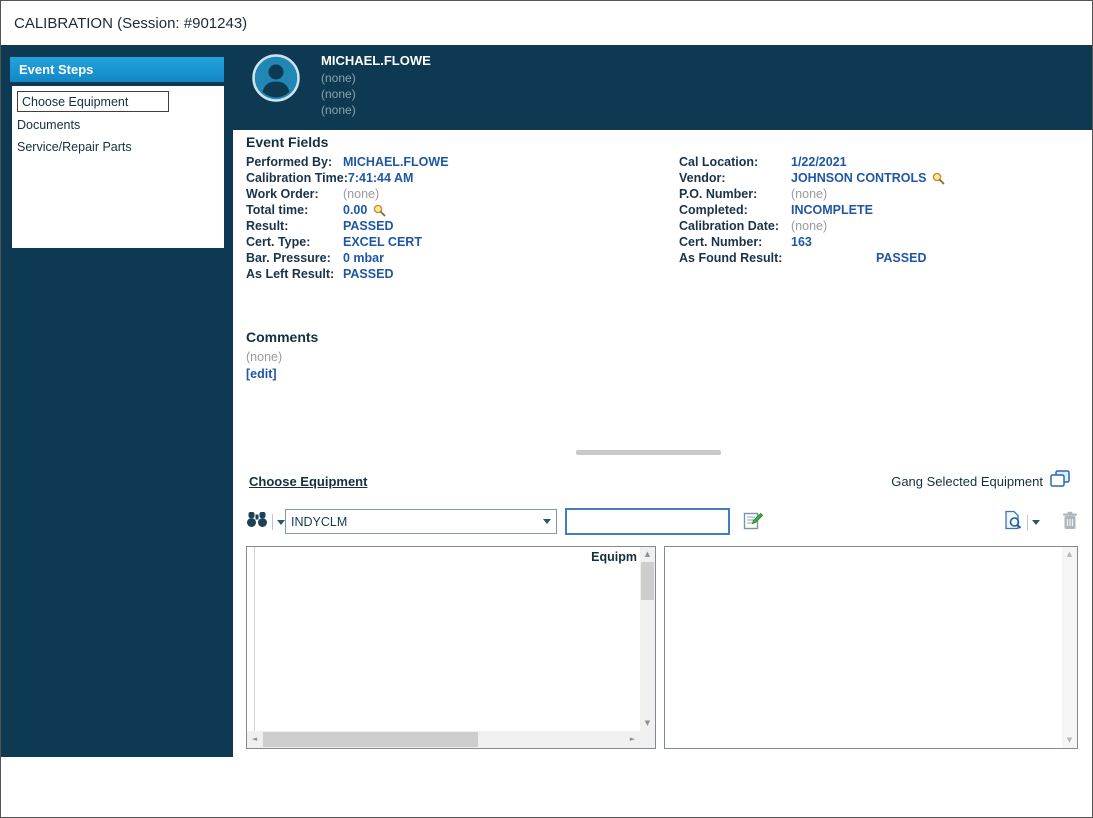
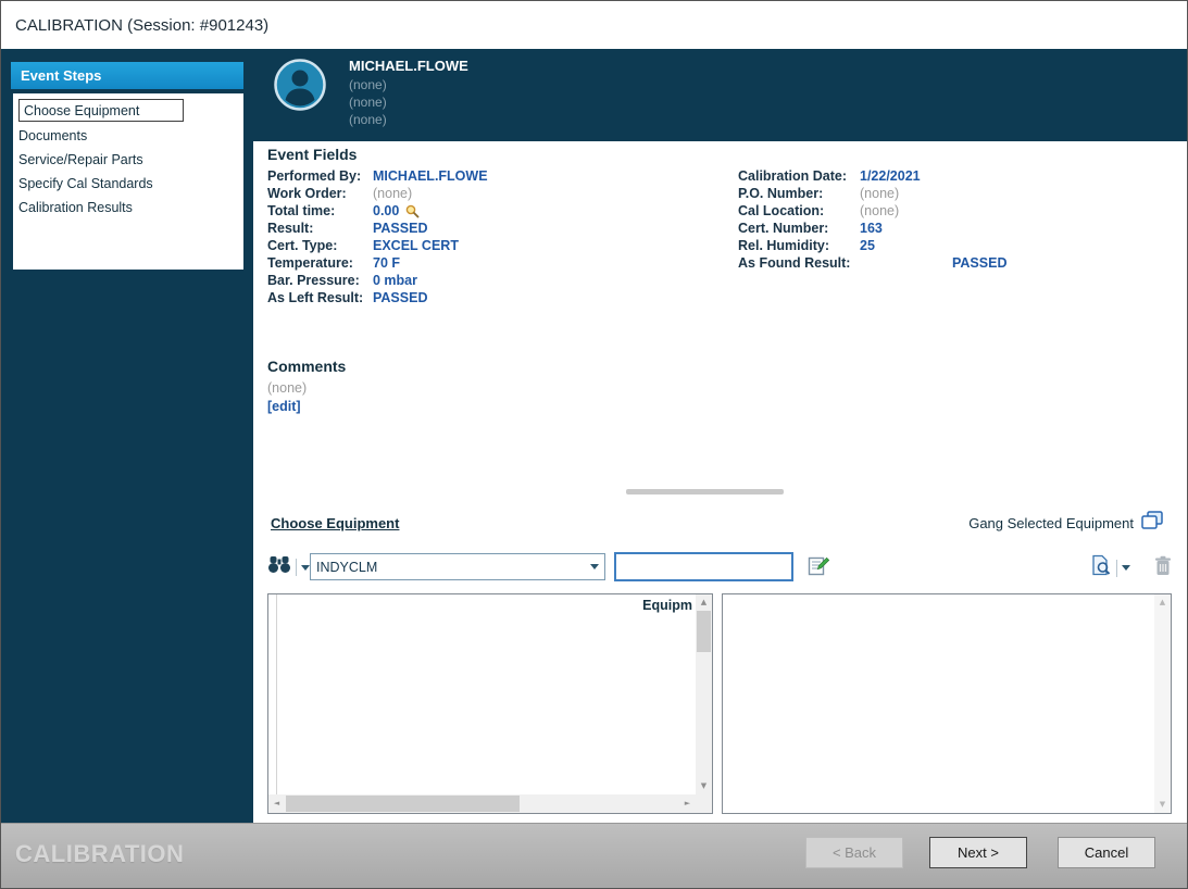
  CALIBRATION (Session: #901243)
  Event Steps
  Choose Equipment
  Documents
  Service/Repair Parts
+ Specify Cal Standards
+ Calibration Results
  MICHAEL.FLOWE
  (none)
  (none)
  (none)
  Event Fields
  Performed By:
  MICHAEL.FLOWE
- Calibration Time:
- 7:41:44 AM
  Work Order:
  (none)
  Total time:
  0.00
  Result:
  PASSED
  Cert. Type:
  EXCEL CERT
+ Temperature:
+ 70 F
  Bar. Pressure:
  0 mbar
  As Left Result:
  PASSED
- Cal Location:
+ Calibration Date:
  1/22/2021
- Vendor:
- JOHNSON CONTROLS
  P.O. Number:
  (none)
- Completed:
- INCOMPLETE
- Calibration Date:
+ Cal Location:
  (none)
  Cert. Number:
  163
+ Rel. Humidity:
+ 25
  As Found Result:
  PASSED
  Comments
  (none)
  [edit]
  Choose Equipment
  Gang Selected Equipment
  INDYCLM
  Equipm
  ▲
  ▼
  ◄
  ►
  ▲
  ▼
+ CALIBRATION
+ < Back
+ Next >
+ Cancel
